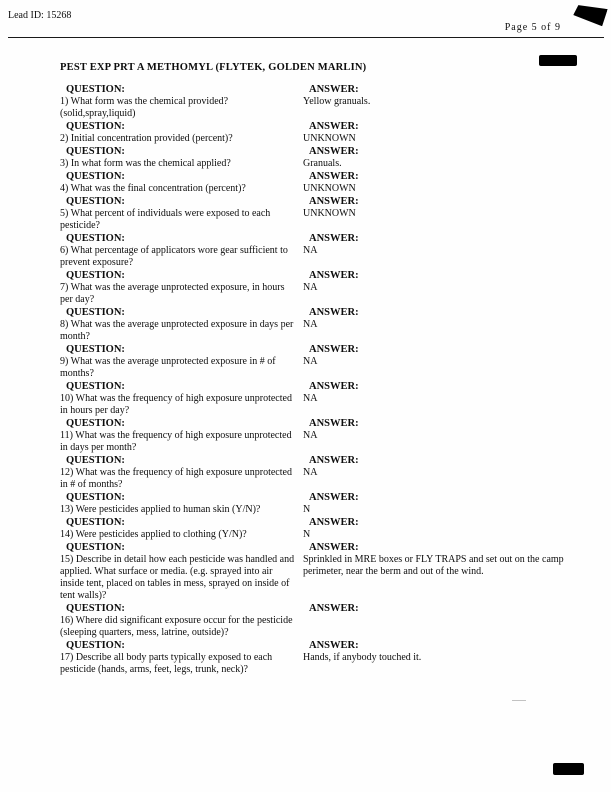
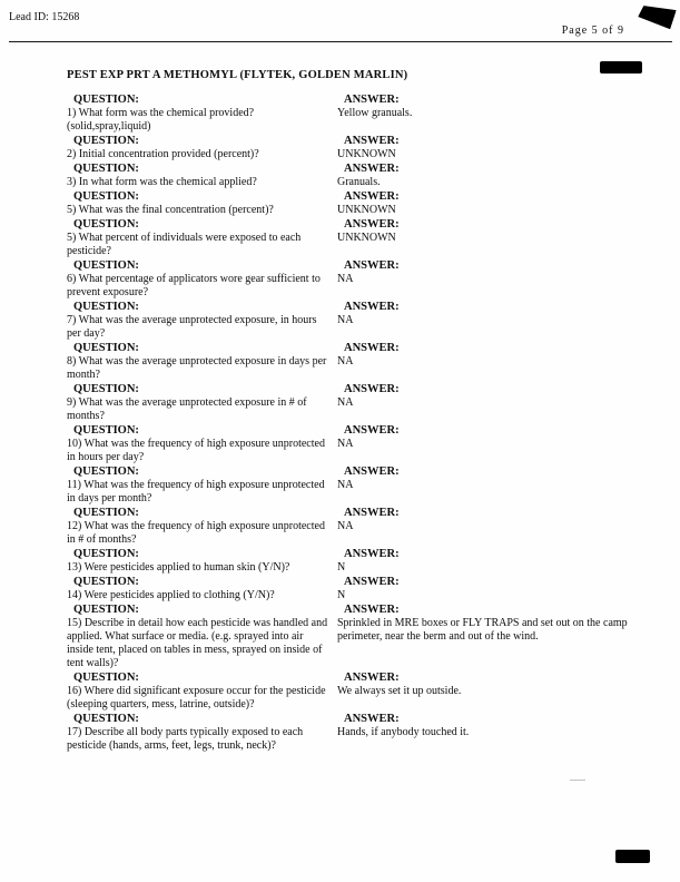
  Lead ID: 15268
  Page 5 of 9
  PEST EXP PRT A METHOMYL (FLYTEK, GOLDEN MARLIN)
  QUESTION:
  1) What form was the chemical provided?(solid,spray,liquid)
  ANSWER:
  Yellow granuals.
  QUESTION:
  2) Initial concentration provided (percent)?
  ANSWER:
  UNKNOWN
  QUESTION:
  3) In what form was the chemical applied?
  ANSWER:
  Granuals.
  QUESTION:
- 4) What was the final concentration (percent)?
+ 5) What was the final concentration (percent)?
  ANSWER:
  UNKNOWN
  QUESTION:
  5) What percent of individuals were exposed to each pesticide?
  ANSWER:
  UNKNOWN
  QUESTION:
  6) What percentage of applicators wore gear sufficient to prevent exposure?
  ANSWER:
  NA
  QUESTION:
  7) What was the average unprotected exposure, in hours per day?
  ANSWER:
  NA
  QUESTION:
  8) What was the average unprotected exposure in days per month?
  ANSWER:
  NA
  QUESTION:
  9) What was the average unprotected exposure in # of months?
  ANSWER:
  NA
  QUESTION:
  10) What was the frequency of high exposure unprotected in hours per day?
  ANSWER:
  NA
  QUESTION:
  11) What was the frequency of high exposure unprotected in days per month?
  ANSWER:
  NA
  QUESTION:
  12) What was the frequency of high exposure unprotected in # of months?
  ANSWER:
  NA
  QUESTION:
  13) Were pesticides applied to human skin (Y/N)?
  ANSWER:
  N
  QUESTION:
  14) Were pesticides applied to clothing (Y/N)?
  ANSWER:
  N
  QUESTION:
  15) Describe in detail how each pesticide was handled and applied. What surface or media. (e.g. sprayed into air inside tent, placed on tables in mess, sprayed on inside of tent walls)?
  ANSWER:
  Sprinkled in MRE boxes or FLY TRAPS and set out on the camp perimeter, near the berm and out of the wind.
  QUESTION:
  16) Where did significant exposure occur for the pesticide (sleeping quarters, mess, latrine, outside)?
  ANSWER:
+ We always set it up outside.
  QUESTION:
  17) Describe all body parts typically exposed to each pesticide (hands, arms, feet, legs, trunk, neck)?
  ANSWER:
  Hands, if anybody touched it.
